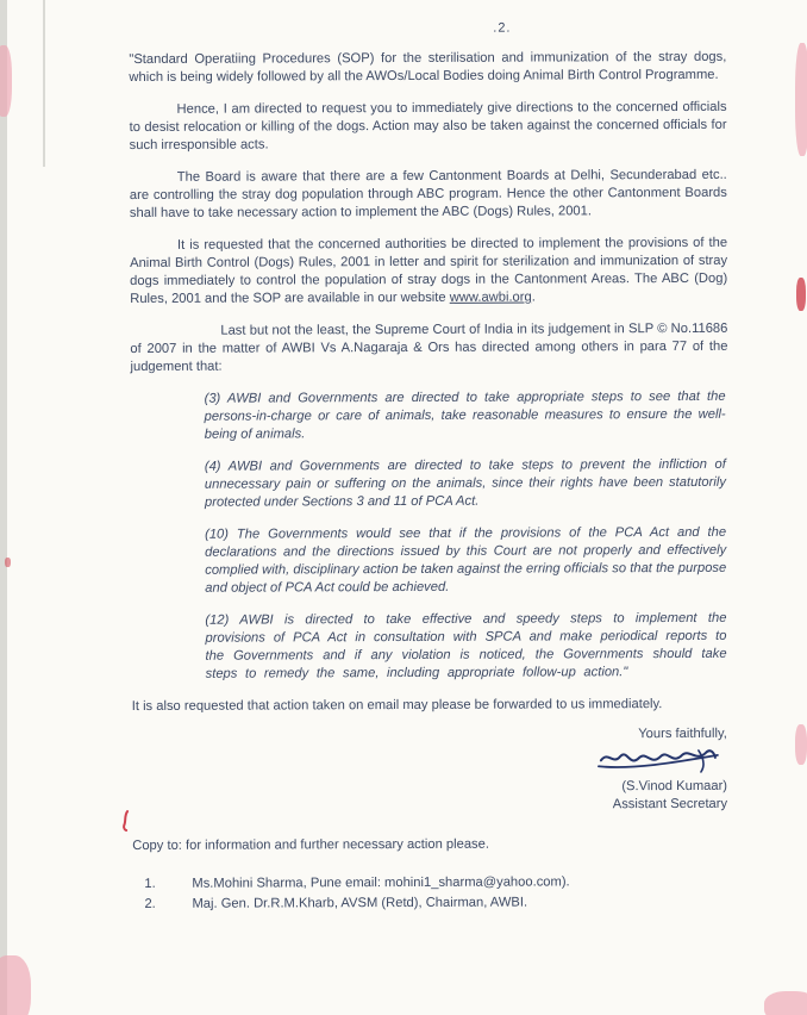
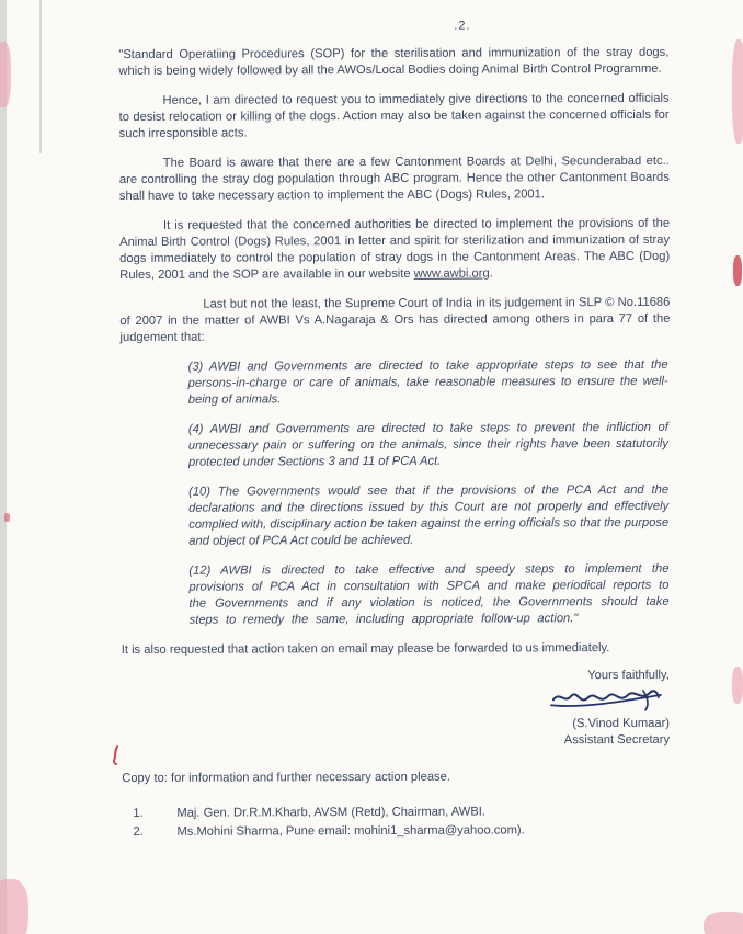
  .2.
  "Standard Operatiing Procedures (SOP) for the sterilisation and immunization of the stray dogs, which is being widely followed by all the AWOs/Local Bodies doing Animal Birth Control Programme.
  Hence, I am directed to request you to immediately give directions to the concerned officials to desist relocation or killing of the dogs. Action may also be taken against the concerned officials for such irresponsible acts.
  The Board is aware that there are a few Cantonment Boards at Delhi, Secunderabad etc.. are controlling the stray dog population through ABC program. Hence the other Cantonment Boards shall have to take necessary action to implement the ABC (Dogs) Rules, 2001.
  It is requested that the concerned authorities be directed to implement the provisions of the Animal Birth Control (Dogs) Rules, 2001 in letter and spirit for sterilization and immunization of stray dogs immediately to control the population of stray dogs in the Cantonment Areas. The ABC (Dog) Rules, 2001 and the SOP are available in our website www.awbi.org.
  Last but not the least, the Supreme Court of India in its judgement in SLP © No.11686 of 2007 in the matter of AWBI Vs A.Nagaraja & Ors has directed among others in para 77 of the judgement that:
  (3) AWBI and Governments are directed to take appropriate steps to see that the persons-in-charge or care of animals, take reasonable measures to ensure the well-being of animals.
  (4) AWBI and Governments are directed to take steps to prevent the infliction of unnecessary pain or suffering on the animals, since their rights have been statutorily protected under Sections 3 and 11 of PCA Act.
  (10) The Governments would see that if the provisions of the PCA Act and the declarations and the directions issued by this Court are not properly and effectively complied with, disciplinary action be taken against the erring officials so that the purpose and object of PCA Act could be achieved.
  (12) AWBI is directed to take effective and speedy steps to implement the provisions of PCA Act in consultation with SPCA and make periodical reports to the Governments and if any violation is noticed, the Governments should take steps to remedy the same, including appropriate follow-up action."
  It is also requested that action taken on email may please be forwarded to us immediately.
  Yours faithfully,
  (S.Vinod Kumaar)
  Assistant Secretary
  Copy to: for information and further necessary action please.
  1.
- Ms.Mohini Sharma, Pune email: mohini1_sharma@yahoo.com).
+ Maj. Gen. Dr.R.M.Kharb, AVSM (Retd), Chairman, AWBI.
  2.
- Maj. Gen. Dr.R.M.Kharb, AVSM (Retd), Chairman, AWBI.
+ Ms.Mohini Sharma, Pune email: mohini1_sharma@yahoo.com).
